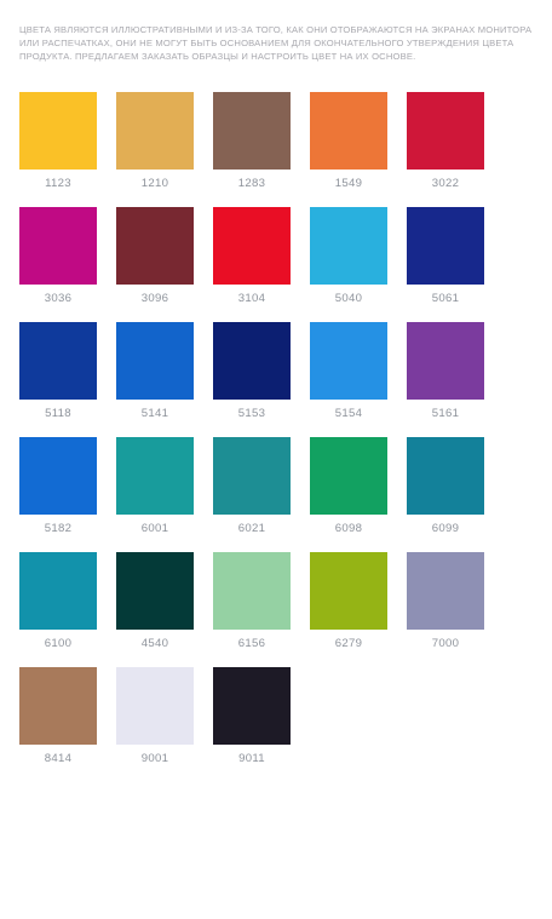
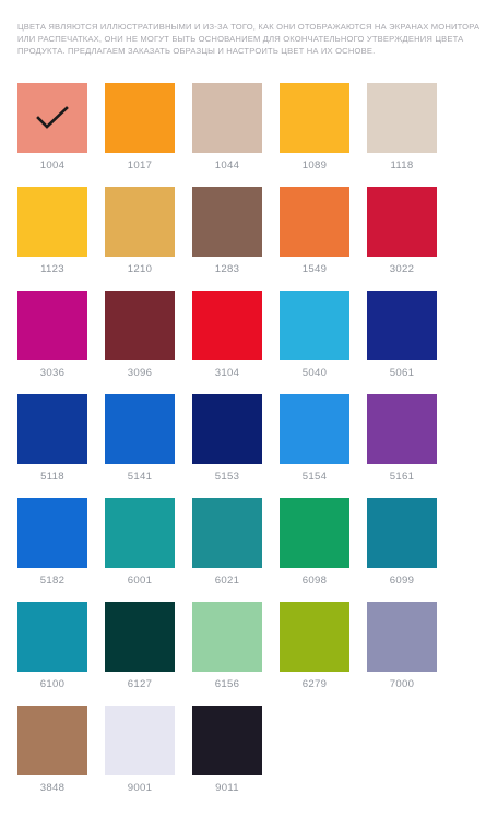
  ЦВЕТА ЯВЛЯЮТСЯ ИЛЛЮСТРАТИВНЫМИ И ИЗ-ЗА ТОГО, КАК ОНИ ОТОБРАЖАЮТСЯ НА ЭКРАНАХ МОНИТОРА ИЛИ РАСПЕЧАТКАХ, ОНИ НЕ МОГУТ БЫТЬ ОСНОВАНИЕМ ДЛЯ ОКОНЧАТЕЛЬНОГО УТВЕРЖДЕНИЯ ЦВЕТА ПРОДУКТА. ПРЕДЛАГАЕМ ЗАКАЗАТЬ ОБРАЗЦЫ И НАСТРОИТЬ ЦВЕТ НА ИХ ОСНОВЕ.
+ 1004
+ 1017
+ 1044
+ 1089
+ 1118
  1123
  1210
  1283
  1549
  3022
  3036
  3096
  3104
  5040
  5061
  5118
  5141
  5153
  5154
  5161
  5182
  6001
  6021
  6098
  6099
  6100
- 4540
+ 6127
  6156
  6279
  7000
- 8414
+ 3848
  9001
  9011
